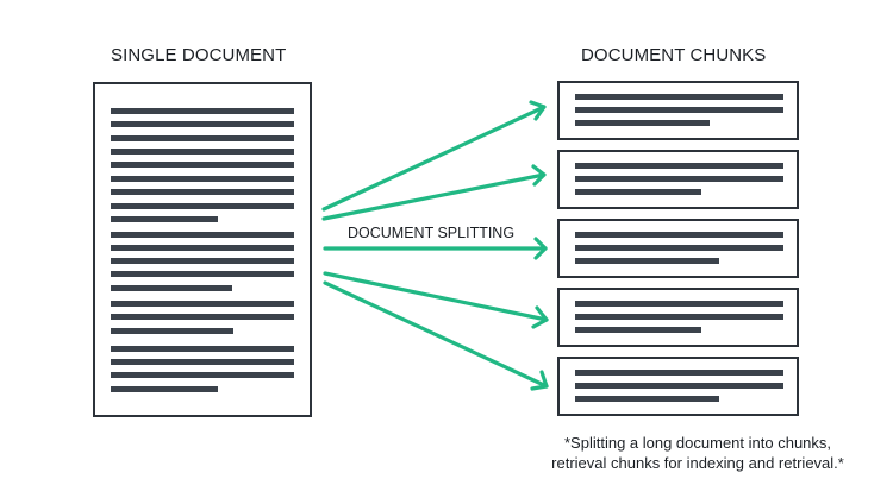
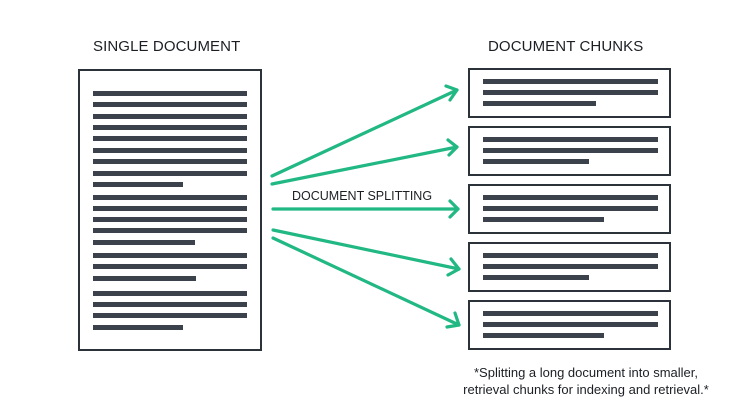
  SINGLE DOCUMENT
  DOCUMENT CHUNKS
  DOCUMENT SPLITTING
- *Splitting a long document into chunks,
+ *Splitting a long document into smaller,
  retrieval chunks for indexing and retrieval.*
